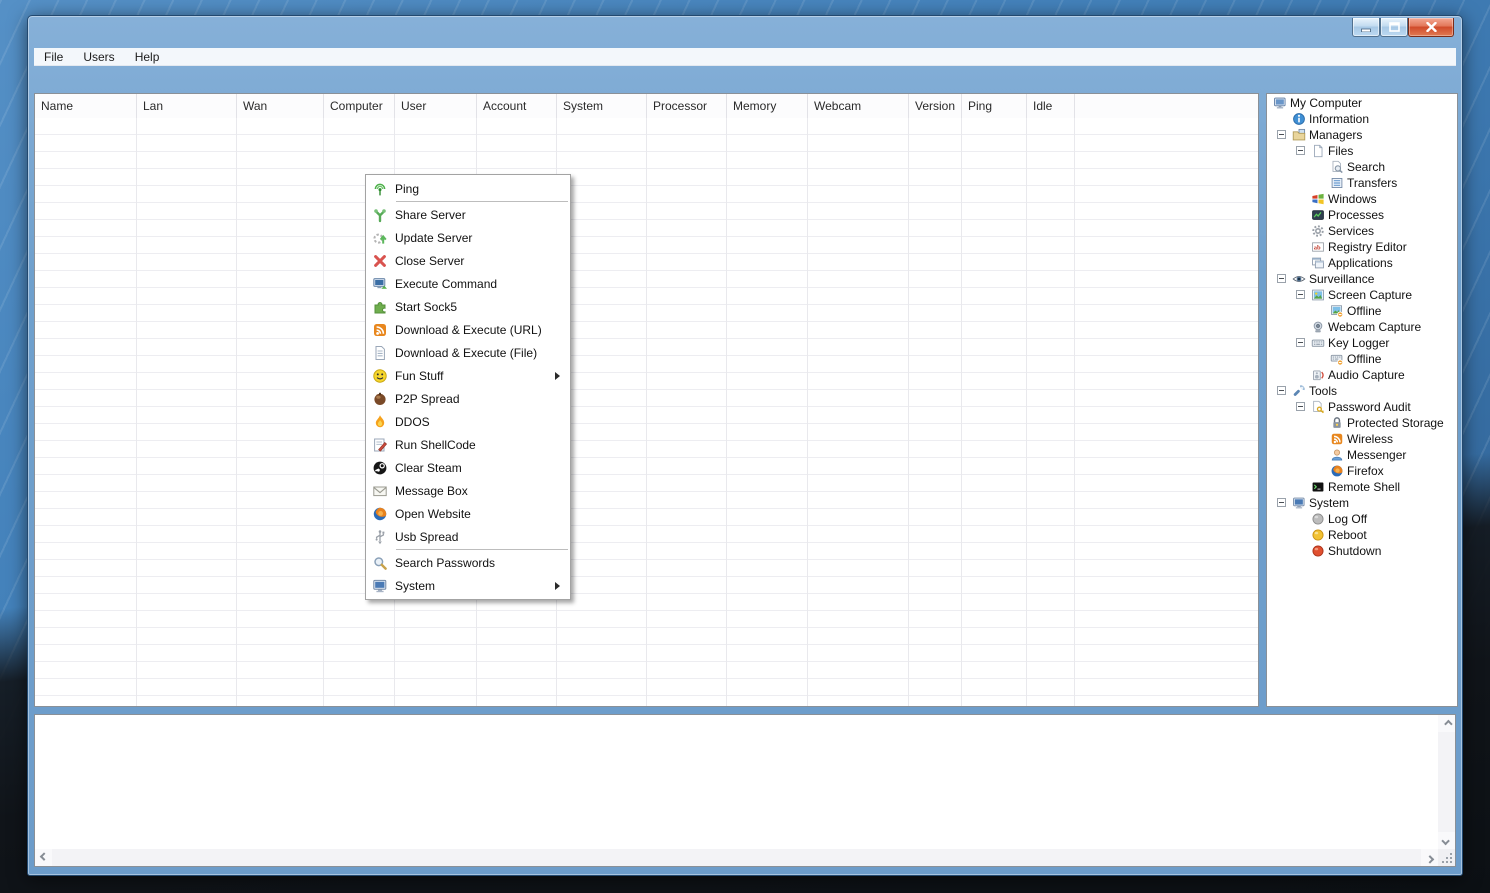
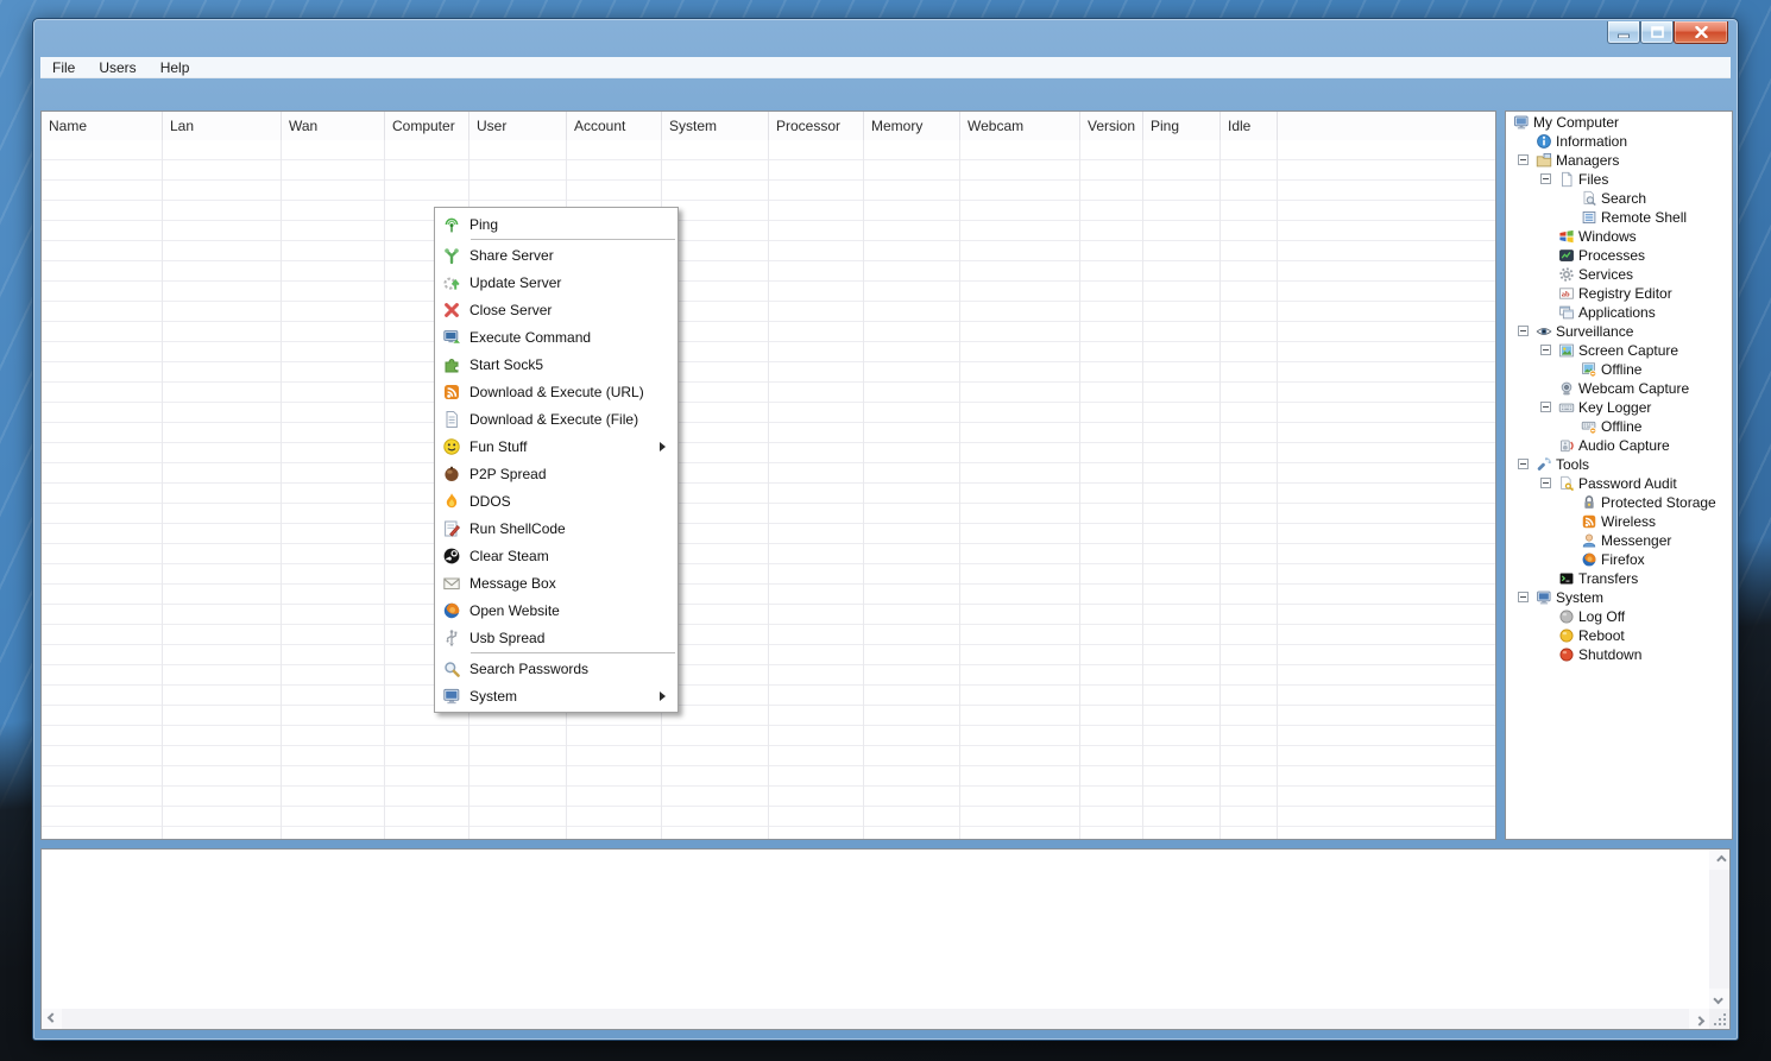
  File
  Users
  Help
  Name
  Lan
  Wan
  Computer
  User
  Account
  System
  Processor
  Memory
  Webcam
  Version
  Ping
  Idle
  My Computer
  Information
  Managers
  Files
  Search
- Transfers
+ Remote Shell
  Windows
  Processes
  Services
  Registry Editor
  Applications
  Surveillance
  Screen Capture
  Offline
  Webcam Capture
  Key Logger
  Offline
  Audio Capture
  Tools
  Password Audit
  Protected Storage
  Wireless
  Messenger
  Firefox
- Remote Shell
+ Transfers
  System
  Log Off
  Reboot
  Shutdown
  Ping
  Share Server
  Update Server
  Close Server
  Execute Command
  Start Sock5
  Download & Execute (URL)
  Download & Execute (File)
  Fun Stuff
  P2P Spread
  DDOS
  Run ShellCode
  Clear Steam
  Message Box
  Open Website
  Usb Spread
  Search Passwords
  System
